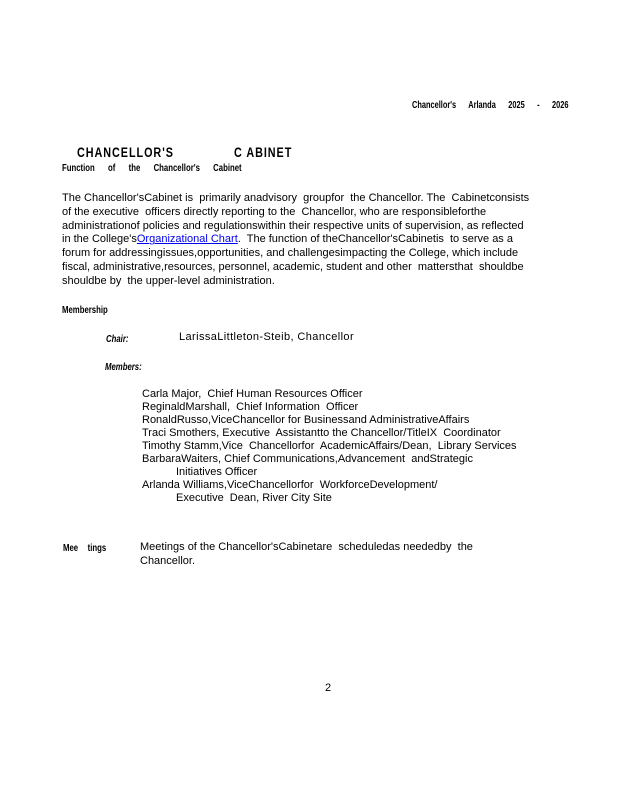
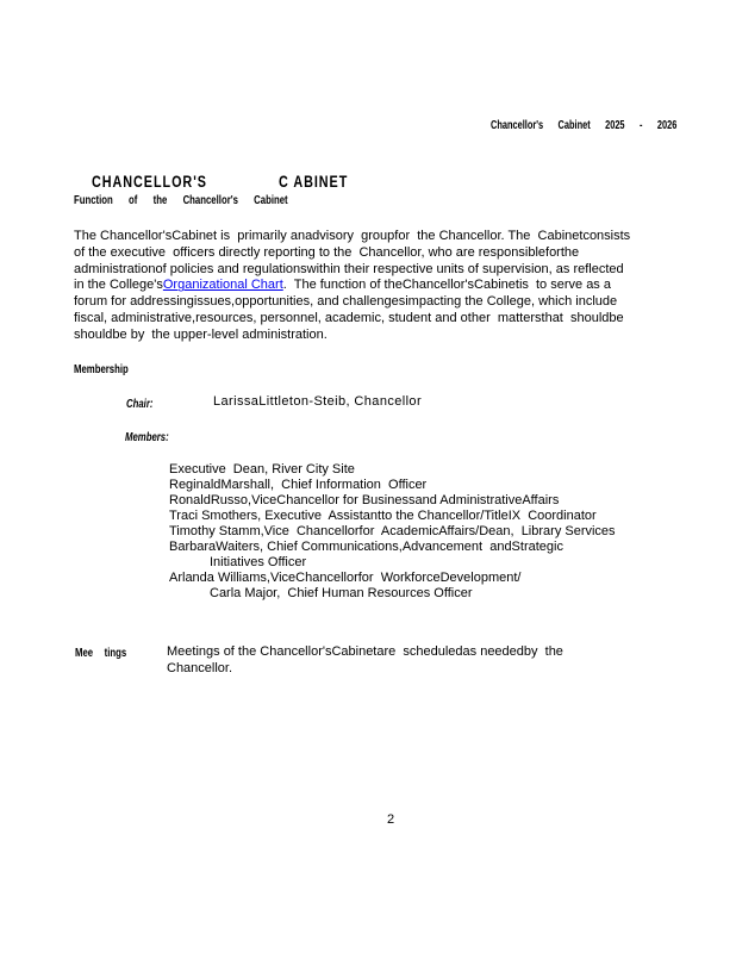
- Chancellor's Arlanda 2025 - 2026
+ Chancellor's Cabinet 2025 - 2026
  CHANCELLOR'S C ABINET
  Function of the Chancellor's Cabinet
  The Chancellor'sCabinet is primarily anadvisory groupfor the Chancellor. The Cabinetconsists
  of the executive officers directly reporting to the Chancellor, who are responsibleforthe
  administrationof policies and regulationswithin their respective units of supervision, as reflected
  in the College'sOrganizational Chart. The function of theChancellor'sCabinetis to serve as a
  forum for addressingissues,opportunities, and challengesimpacting the College, which include
  fiscal, administrative,resources, personnel, academic, student and other mattersthat shouldbe
  shouldbe by the upper-level administration.
  Membership
  Chair:
  LarissaLittleton-Steib, Chancellor
  Members:
- Carla Major, Chief Human Resources Officer
+ Executive Dean, River City Site
  ReginaldMarshall, Chief Information Officer
  RonaldRusso,ViceChancellor for Businessand AdministrativeAffairs
  Traci Smothers, Executive Assistantto the Chancellor/TitleIX Coordinator
  Timothy Stamm,Vice Chancellorfor AcademicAffairs/Dean, Library Services
  BarbaraWaiters, Chief Communications,Advancement andStrategic
  Initiatives Officer
  Arlanda Williams,ViceChancellorfor WorkforceDevelopment/
- Executive Dean, River City Site
+ Carla Major, Chief Human Resources Officer
  Mee tings
  Meetings of the Chancellor'sCabinetare scheduledas neededby the
  Chancellor.
  2
